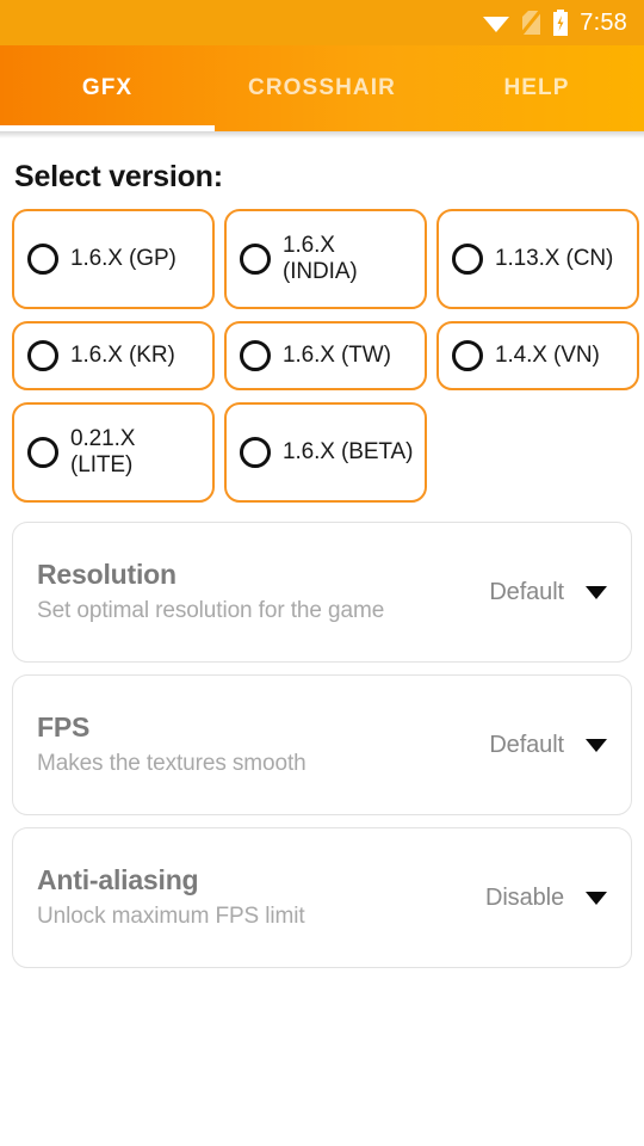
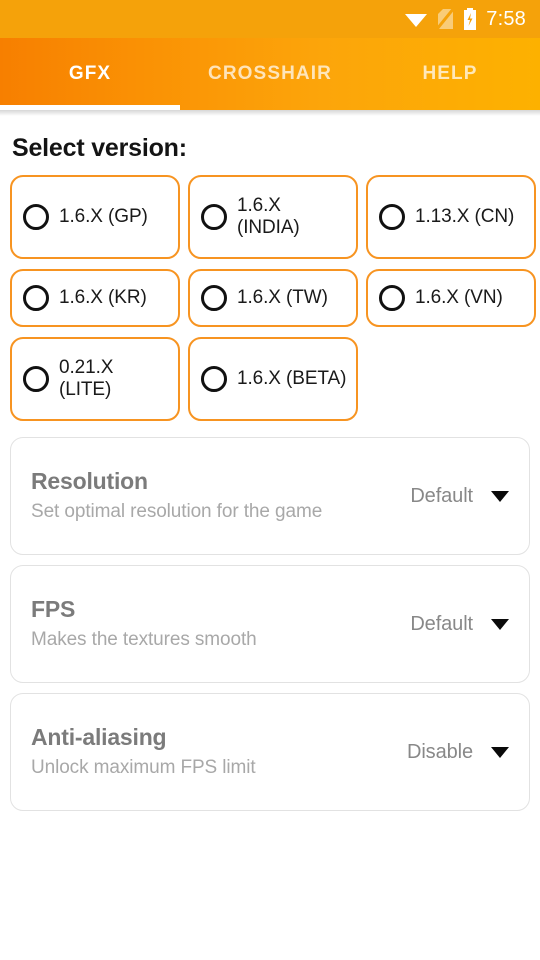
  7:58
  GFX
  CROSSHAIR
  HELP
  Select version:
  1.6.X (GP)
  1.6.X (INDIA)
  1.13.X (CN)
  1.6.X (KR)
  1.6.X (TW)
- 1.4.X (VN)
+ 1.6.X (VN)
  0.21.X (LITE)
  1.6.X (BETA)
  Resolution
  Set optimal resolution for the game
  Default
  FPS
  Makes the textures smooth
  Default
  Anti-aliasing
  Unlock maximum FPS limit
  Disable
